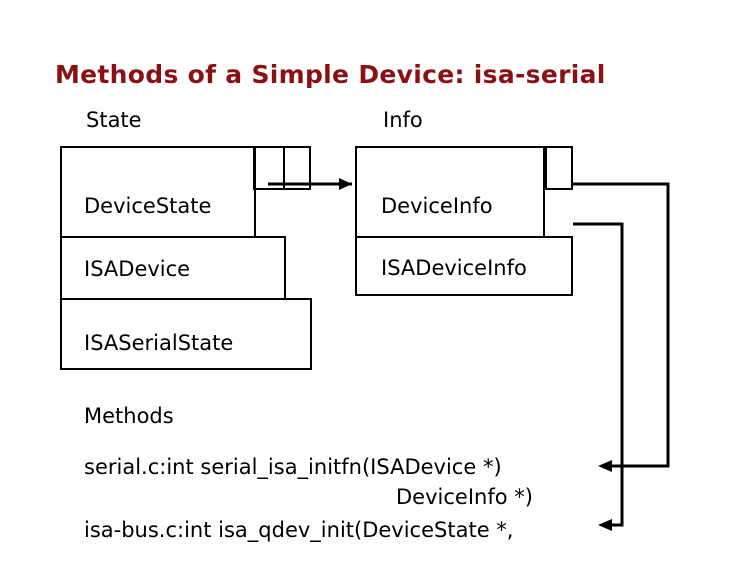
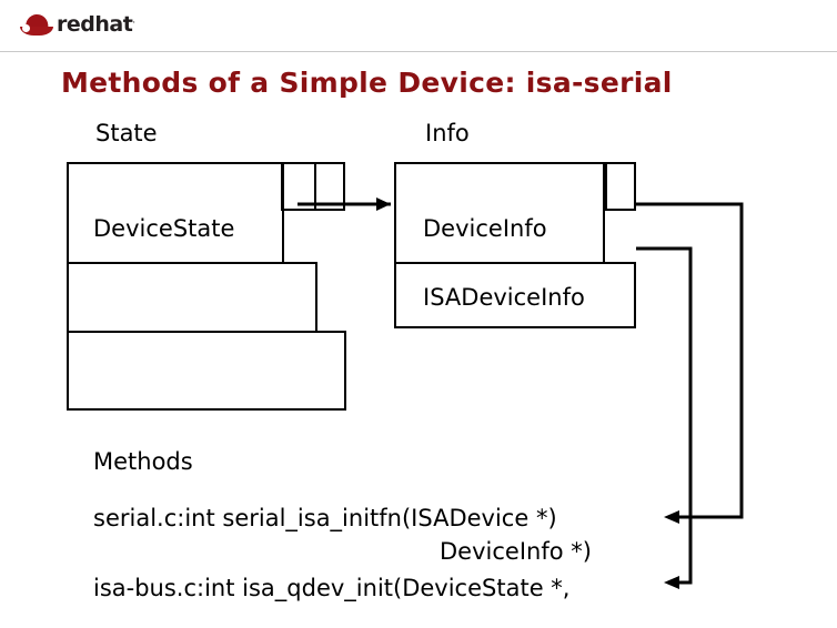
+ redhat.
  Methods of a Simple Device: isa-serial
  State
  Info
  DeviceState
- ISADevice
- ISASerialState
  DeviceInfo
  ISADeviceInfo
  Methods
  serial.c:int serial_isa_initfn(ISADevice *)
  DeviceInfo *)
  isa-bus.c:int isa_qdev_init(DeviceState *,
